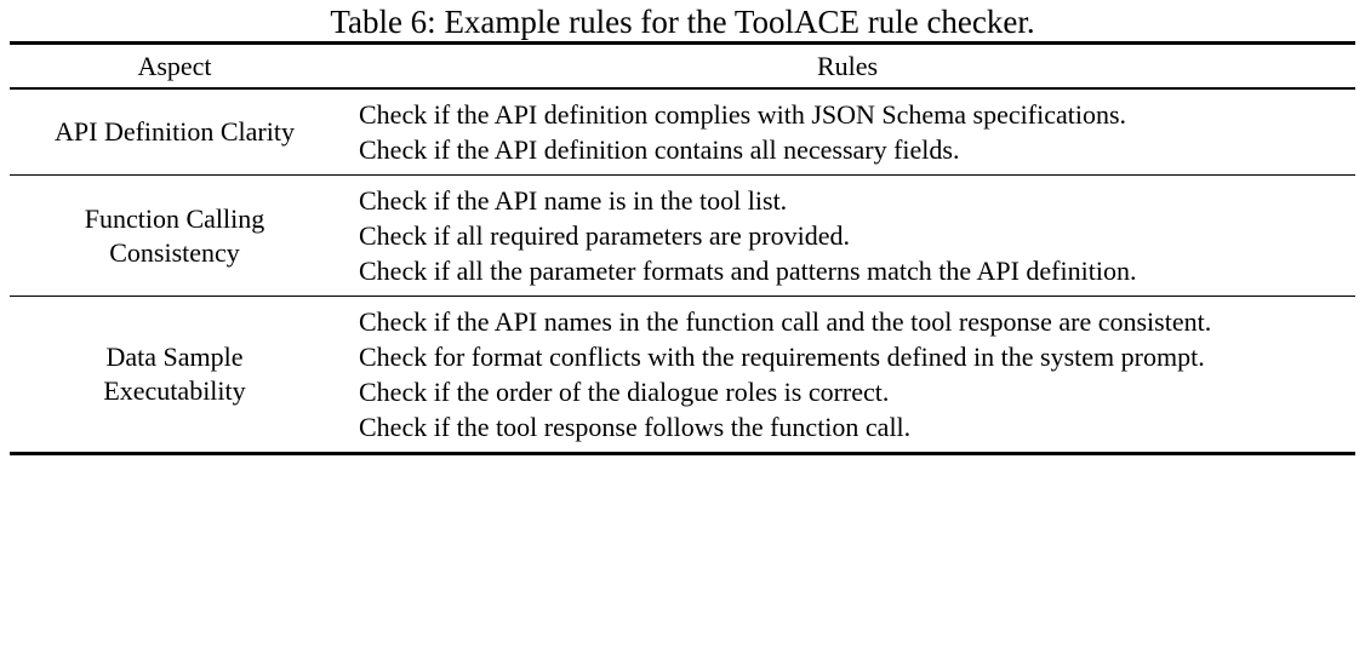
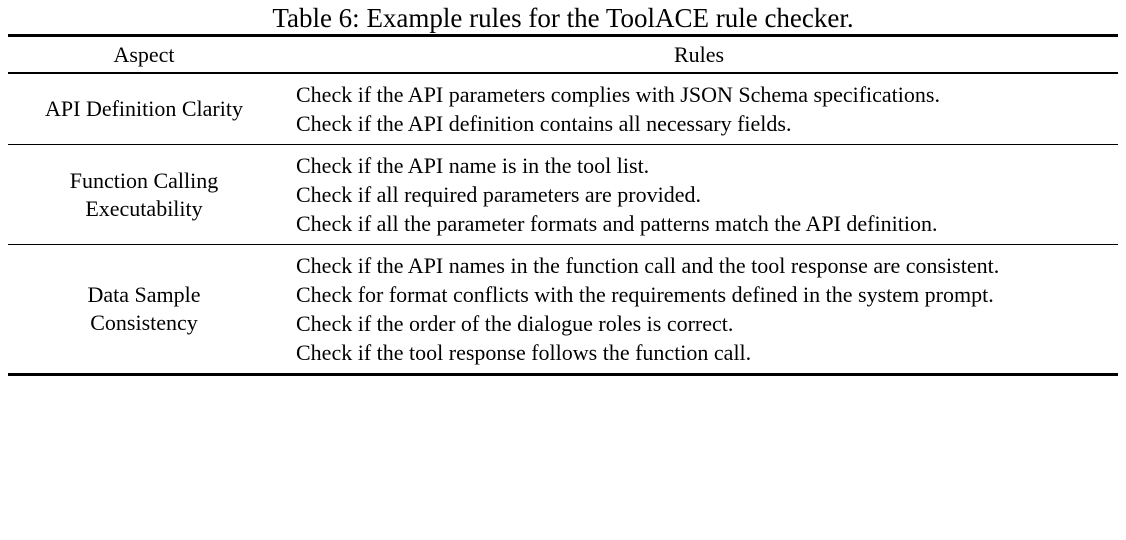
  Table 6: Example rules for the ToolACE rule checker.
  Aspect
  Rules
  API Definition Clarity
- Check if the API definition complies with JSON Schema specifications.
+ Check if the API parameters complies with JSON Schema specifications.
  Check if the API definition contains all necessary fields.
  Function Calling
- Consistency
+ Executability
  Check if the API name is in the tool list.
  Check if all required parameters are provided.
  Check if all the parameter formats and patterns match the API definition.
  Data Sample
- Executability
+ Consistency
  Check if the API names in the function call and the tool response are consistent.
  Check for format conflicts with the requirements defined in the system prompt.
  Check if the order of the dialogue roles is correct.
  Check if the tool response follows the function call.
